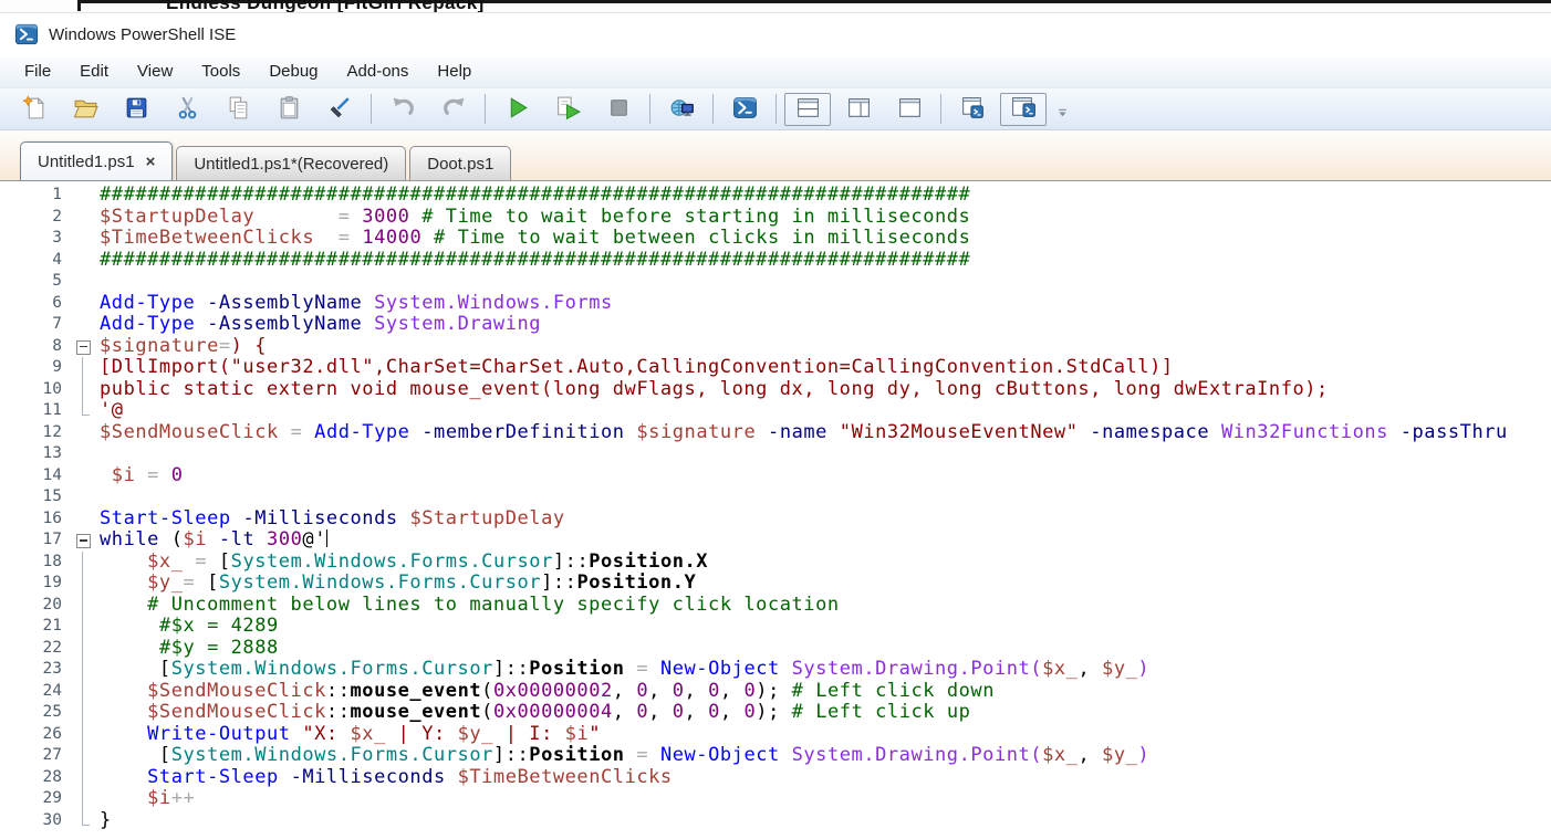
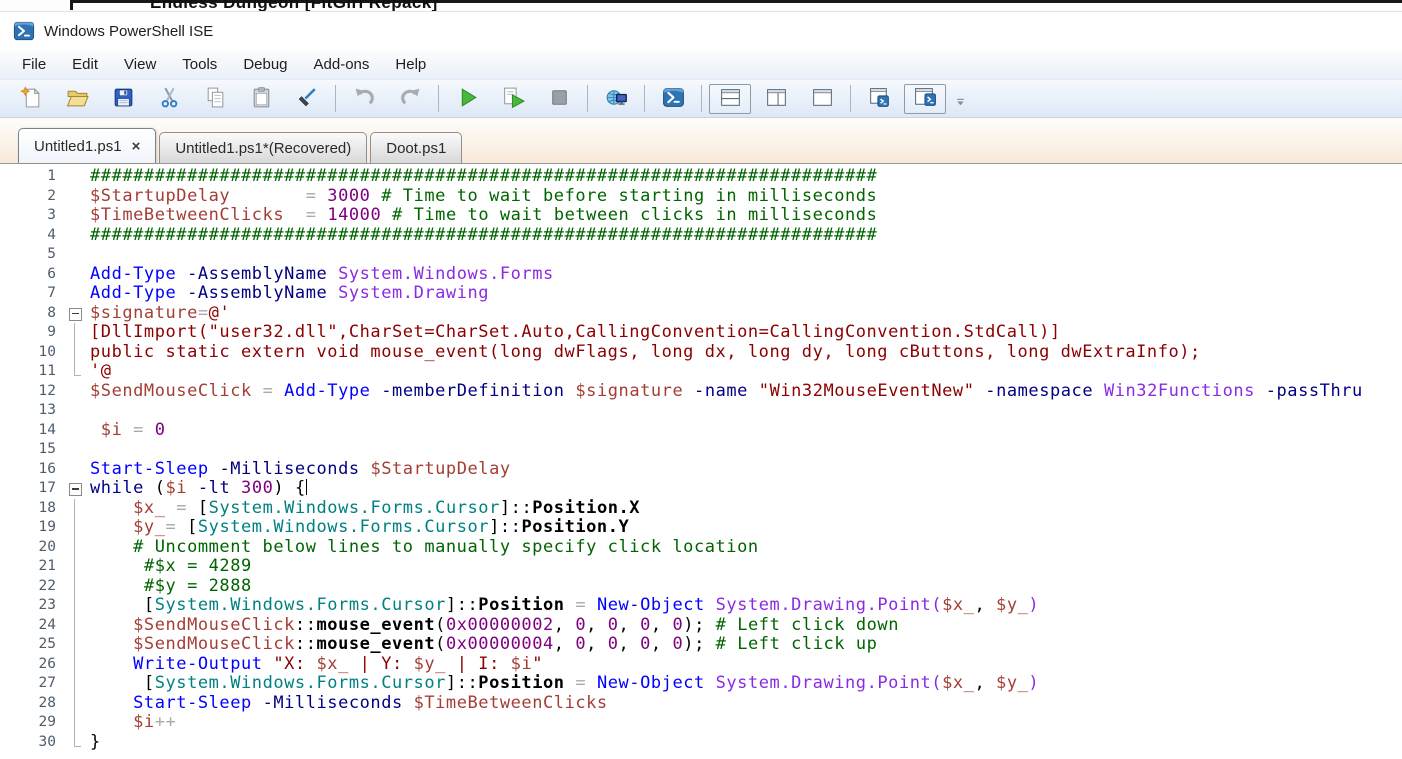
  Endless Dungeon [FitGirl Repack]
  Windows PowerShell ISE
  File
  Edit
  View
  Tools
  Debug
  Add-ons
  Help
  Untitled1.ps1
  ×
  Untitled1.ps1*(Recovered)
  Doot.ps1
  1
  #########################################################################
  2
  $StartupDelay = 3000 # Time to wait before starting in milliseconds
  3
  $TimeBetweenClicks = 14000 # Time to wait between clicks in milliseconds
  4
  #########################################################################
  5
  6
  Add-Type -AssemblyName System.Windows.Forms
  7
  Add-Type -AssemblyName System.Drawing
  8
- $signature=) {
+ $signature=@'
  9
  [DllImport("user32.dll",CharSet=CharSet.Auto,CallingConvention=CallingConvention.StdCall)]
  10
  public static extern void mouse_event(long dwFlags, long dx, long dy, long cButtons, long dwExtraInfo);
  11
  '@
  12
  $SendMouseClick = Add-Type -memberDefinition $signature -name "Win32MouseEventNew" -namespace Win32Functions -passThru
  13
  14
  $i = 0
  15
  16
  Start-Sleep -Milliseconds $StartupDelay
  17
- while ($i -lt 300@'
+ while ($i -lt 300) {
  18
  $x_ = [System.Windows.Forms.Cursor]::Position.X
  19
  $y_= [System.Windows.Forms.Cursor]::Position.Y
  20
  # Uncomment below lines to manually specify click location
  21
  #$x = 4289
  22
  #$y = 2888
  23
  [System.Windows.Forms.Cursor]::Position = New-Object System.Drawing.Point($x_, $y_)
  24
  $SendMouseClick::mouse_event(0x00000002, 0, 0, 0, 0); # Left click down
  25
  $SendMouseClick::mouse_event(0x00000004, 0, 0, 0, 0); # Left click up
  26
  Write-Output "X: $x_ | Y: $y_ | I: $i"
  27
  [System.Windows.Forms.Cursor]::Position = New-Object System.Drawing.Point($x_, $y_)
  28
  Start-Sleep -Milliseconds $TimeBetweenClicks
  29
  $i++
  30
  }
